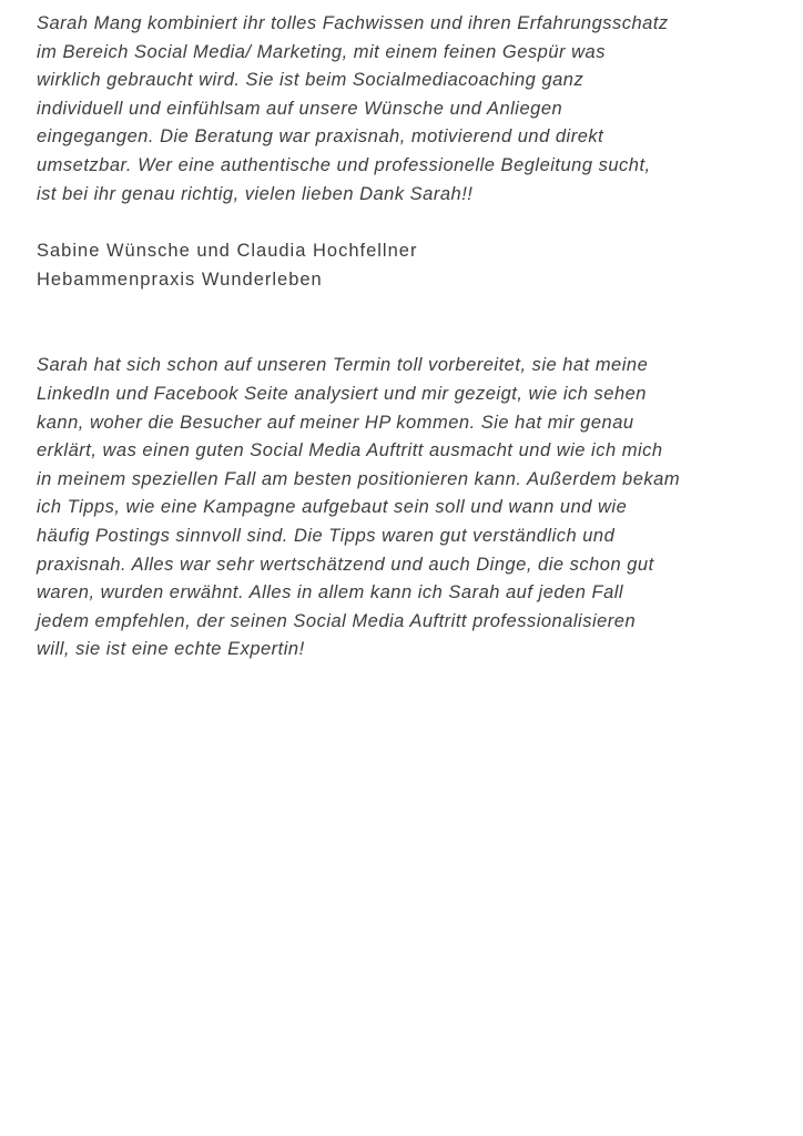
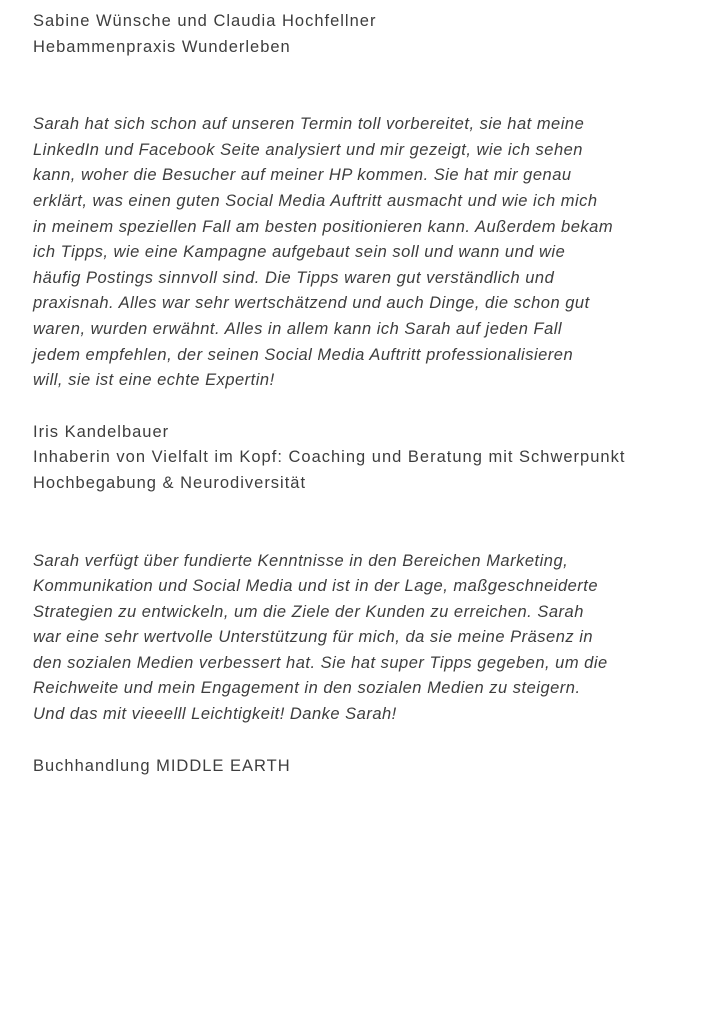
- Sarah Mang kombiniert ihr tolles Fachwissen und ihren Erfahrungsschatz
- im Bereich Social Media/ Marketing, mit einem feinen Gespür was
- wirklich gebraucht wird. Sie ist beim Socialmediacoaching ganz
- individuell und einfühlsam auf unsere Wünsche und Anliegen
- eingegangen. Die Beratung war praxisnah, motivierend und direkt
- umsetzbar. Wer eine authentische und professionelle Begleitung sucht,
- ist bei ihr genau richtig, vielen lieben Dank Sarah!!
  Sabine Wünsche und Claudia Hochfellner
  Hebammenpraxis Wunderleben
  Sarah hat sich schon auf unseren Termin toll vorbereitet, sie hat meine
  LinkedIn und Facebook Seite analysiert und mir gezeigt, wie ich sehen
  kann, woher die Besucher auf meiner HP kommen. Sie hat mir genau
  erklärt, was einen guten Social Media Auftritt ausmacht und wie ich mich
  in meinem speziellen Fall am besten positionieren kann. Außerdem bekam
  ich Tipps, wie eine Kampagne aufgebaut sein soll und wann und wie
  häufig Postings sinnvoll sind. Die Tipps waren gut verständlich und
  praxisnah. Alles war sehr wertschätzend und auch Dinge, die schon gut
  waren, wurden erwähnt. Alles in allem kann ich Sarah auf jeden Fall
  jedem empfehlen, der seinen Social Media Auftritt professionalisieren
  will, sie ist eine echte Expertin!
+ Iris Kandelbauer
+ Inhaberin von Vielfalt im Kopf: Coaching und Beratung mit Schwerpunkt
+ Hochbegabung & Neurodiversität
+ Sarah verfügt über fundierte Kenntnisse in den Bereichen Marketing,
+ Kommunikation und Social Media und ist in der Lage, maßgeschneiderte
+ Strategien zu entwickeln, um die Ziele der Kunden zu erreichen. Sarah
+ war eine sehr wertvolle Unterstützung für mich, da sie meine Präsenz in
+ den sozialen Medien verbessert hat. Sie hat super Tipps gegeben, um die
+ Reichweite und mein Engagement in den sozialen Medien zu steigern.
+ Und das mit vieeelll Leichtigkeit! Danke Sarah!
+ Buchhandlung MIDDLE EARTH
